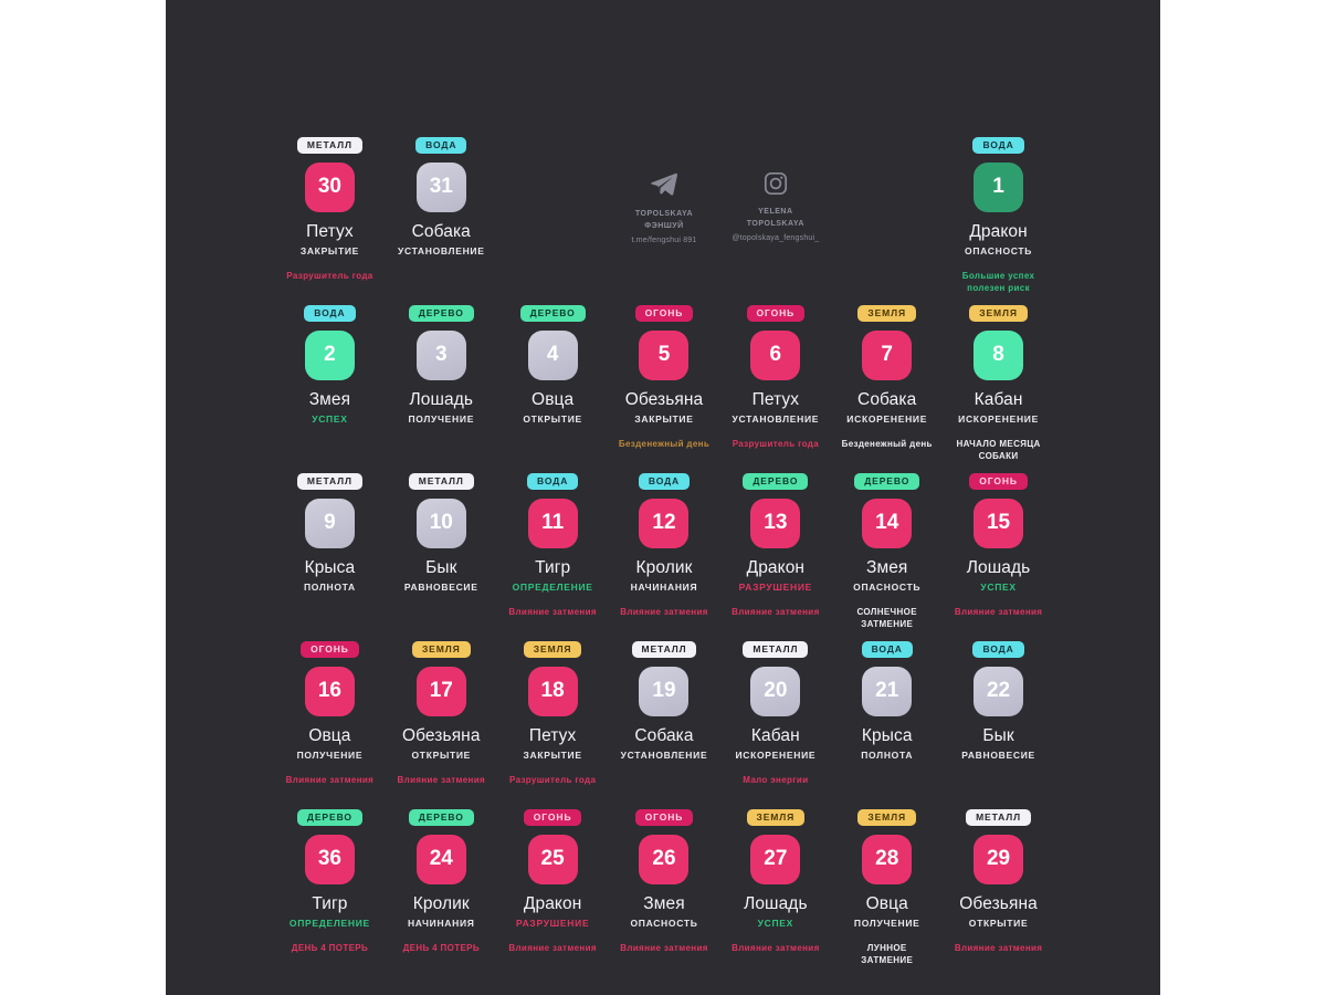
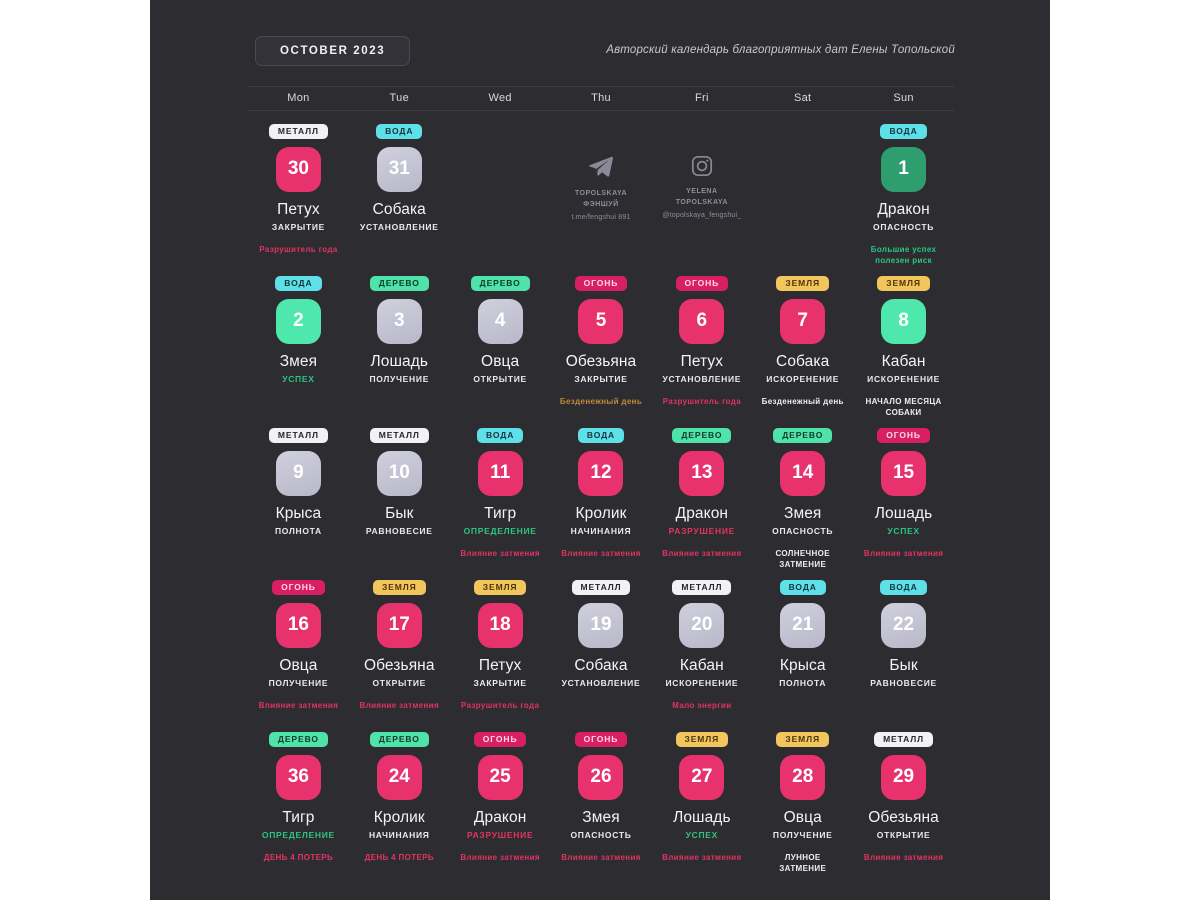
+ OCTOBER 2023
+ Авторский календарь благоприятных дат Елены Топольской
+ Mon
+ Tue
+ Wed
+ Thu
+ Fri
+ Sat
+ Sun
  МЕТАЛЛ
  30
  Петух
  ЗАКРЫТИЕ
  Разрушитель года
  ВОДА
  31
  Собака
  УСТАНОВЛЕНИЕ
  ВОДА
  1
  Дракон
  ОПАСНОСТЬ
  Большие успех
  полезен риск
  ВОДА
  2
  Змея
  УСПЕХ
  ДЕРЕВО
  3
  Лошадь
  ПОЛУЧЕНИЕ
  ДЕРЕВО
  4
  Овца
  ОТКРЫТИЕ
  ОГОНЬ
  5
  Обезьяна
  ЗАКРЫТИЕ
  Безденежный день
  ОГОНЬ
  6
  Петух
  УСТАНОВЛЕНИЕ
  Разрушитель года
  ЗЕМЛЯ
  7
  Собака
  ИСКОРЕНЕНИЕ
  Безденежный день
  ЗЕМЛЯ
  8
  Кабан
  ИСКОРЕНЕНИЕ
  НАЧАЛО МЕСЯЦА
  СОБАКИ
  МЕТАЛЛ
  9
  Крыса
  ПОЛНОТА
  МЕТАЛЛ
  10
  Бык
  РАВНОВЕСИЕ
  ВОДА
  11
  Тигр
  ОПРЕДЕЛЕНИЕ
  Влияние затмения
  ВОДА
  12
  Кролик
  НАЧИНАНИЯ
  Влияние затмения
  ДЕРЕВО
  13
  Дракон
  РАЗРУШЕНИЕ
  Влияние затмения
  ДЕРЕВО
  14
  Змея
  ОПАСНОСТЬ
  СОЛНЕЧНОЕ
  ЗАТМЕНИЕ
  ОГОНЬ
  15
  Лошадь
  УСПЕХ
  Влияние затмения
  ОГОНЬ
  16
  Овца
  ПОЛУЧЕНИЕ
  Влияние затмения
  ЗЕМЛЯ
  17
  Обезьяна
  ОТКРЫТИЕ
  Влияние затмения
  ЗЕМЛЯ
  18
  Петух
  ЗАКРЫТИЕ
  Разрушитель года
  МЕТАЛЛ
  19
  Собака
  УСТАНОВЛЕНИЕ
  МЕТАЛЛ
  20
  Кабан
  ИСКОРЕНЕНИЕ
  Мало энергии
  ВОДА
  21
  Крыса
  ПОЛНОТА
  ВОДА
  22
  Бык
  РАВНОВЕСИЕ
  ДЕРЕВО
  36
  Тигр
  ОПРЕДЕЛЕНИЕ
  ДЕНЬ 4 ПОТЕРЬ
  ДЕРЕВО
  24
  Кролик
  НАЧИНАНИЯ
  ДЕНЬ 4 ПОТЕРЬ
  ОГОНЬ
  25
  Дракон
  РАЗРУШЕНИЕ
  Влияние затмения
  ОГОНЬ
  26
  Змея
  ОПАСНОСТЬ
  Влияние затмения
  ЗЕМЛЯ
  27
  Лошадь
  УСПЕХ
  Влияние затмения
  ЗЕМЛЯ
  28
  Овца
  ПОЛУЧЕНИЕ
  ЛУННОЕ
  ЗАТМЕНИЕ
  МЕТАЛЛ
  29
  Обезьяна
  ОТКРЫТИЕ
  Влияние затмения
